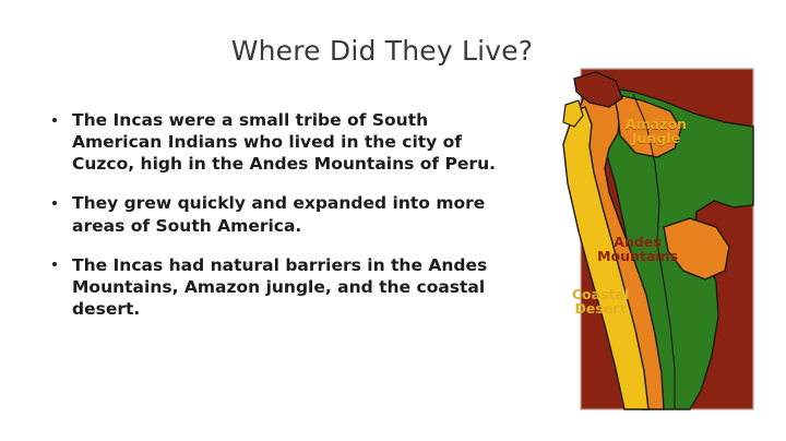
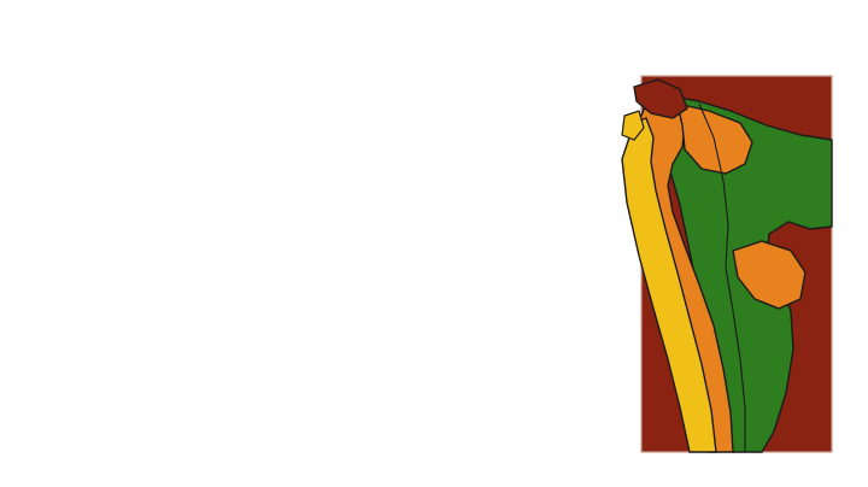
- Where Did They Live?
- The Incas were a small tribe of South American Indians who lived in the city of Cuzco, high in the Andes Mountains of Peru.
- They grew quickly and expanded into more areas of South America.
- The Incas had natural barriers in the Andes Mountains, Amazon jungle, and the coastal desert.
- Amazon
- Jungle
- Andes
- Mountains
- Coastal
- Desert
